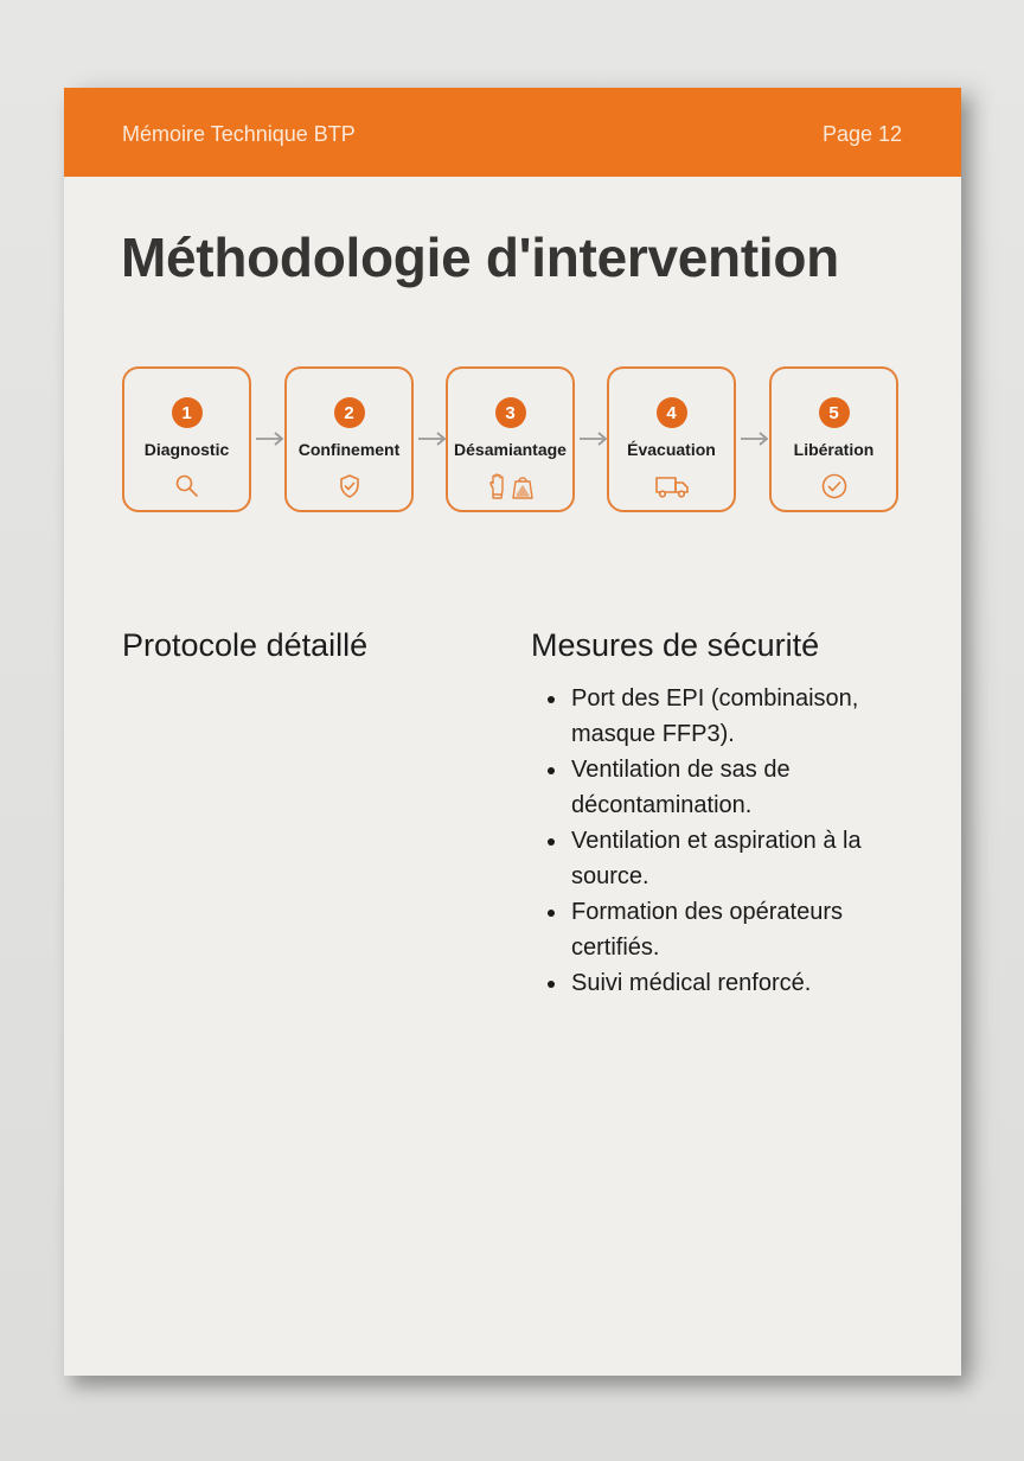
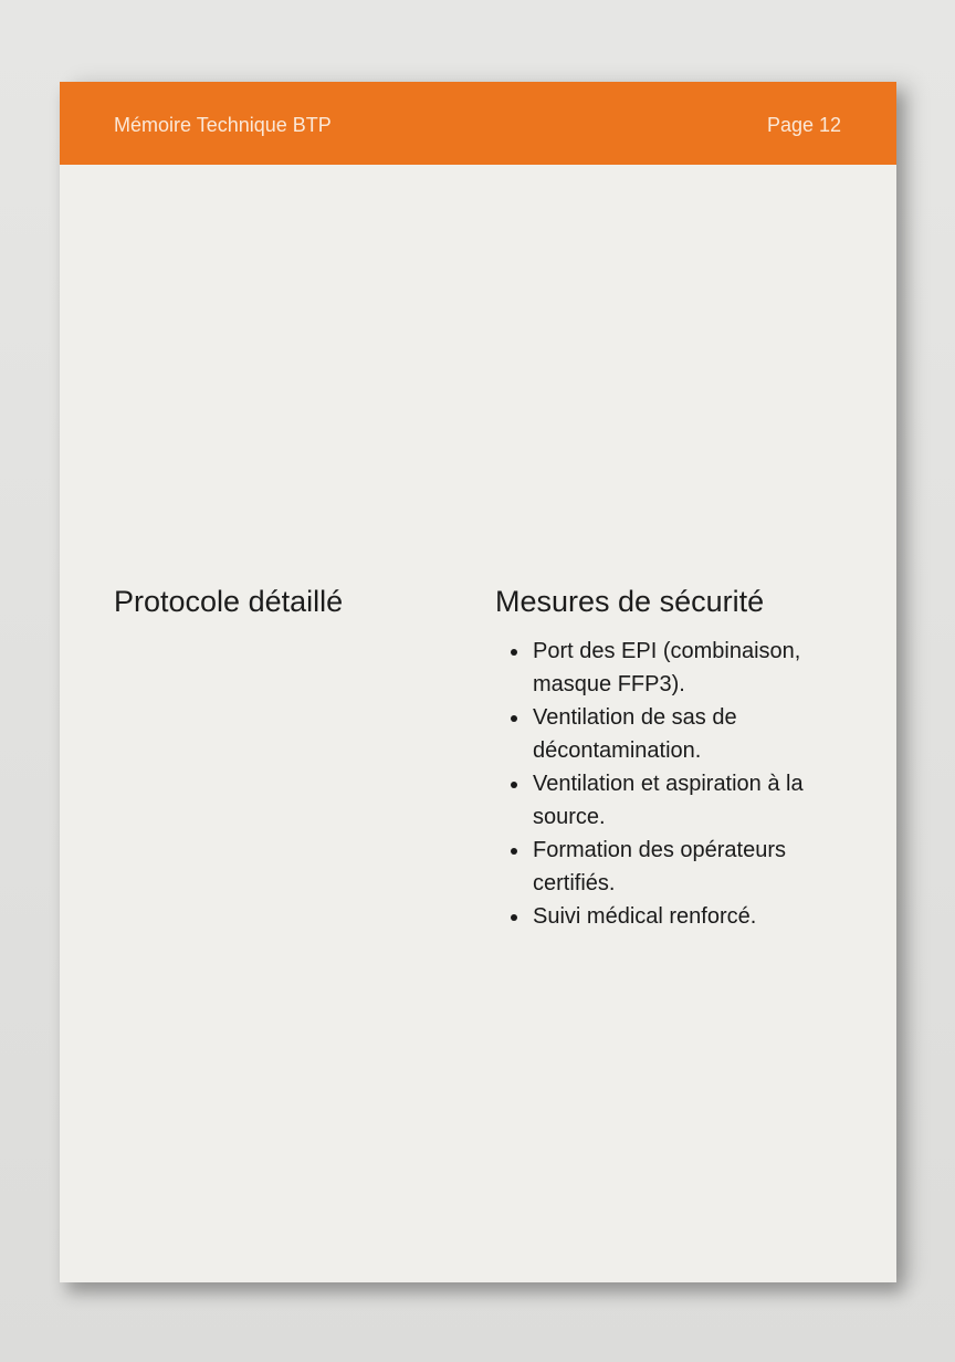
  Mémoire Technique BTP
  Page 12
- Méthodologie d'intervention
- 1
- Diagnostic
- 2
- Confinement
- 3
- Désamiantage
- 4
- Évacuation
- 5
- Libération
  Protocole détaillé
  Mesures de sécurité
  Port des EPI (combinaison, masque FFP3).
  Ventilation de sas de décontamination.
  Ventilation et aspiration à la source.
  Formation des opérateurs certifiés.
  Suivi médical renforcé.
